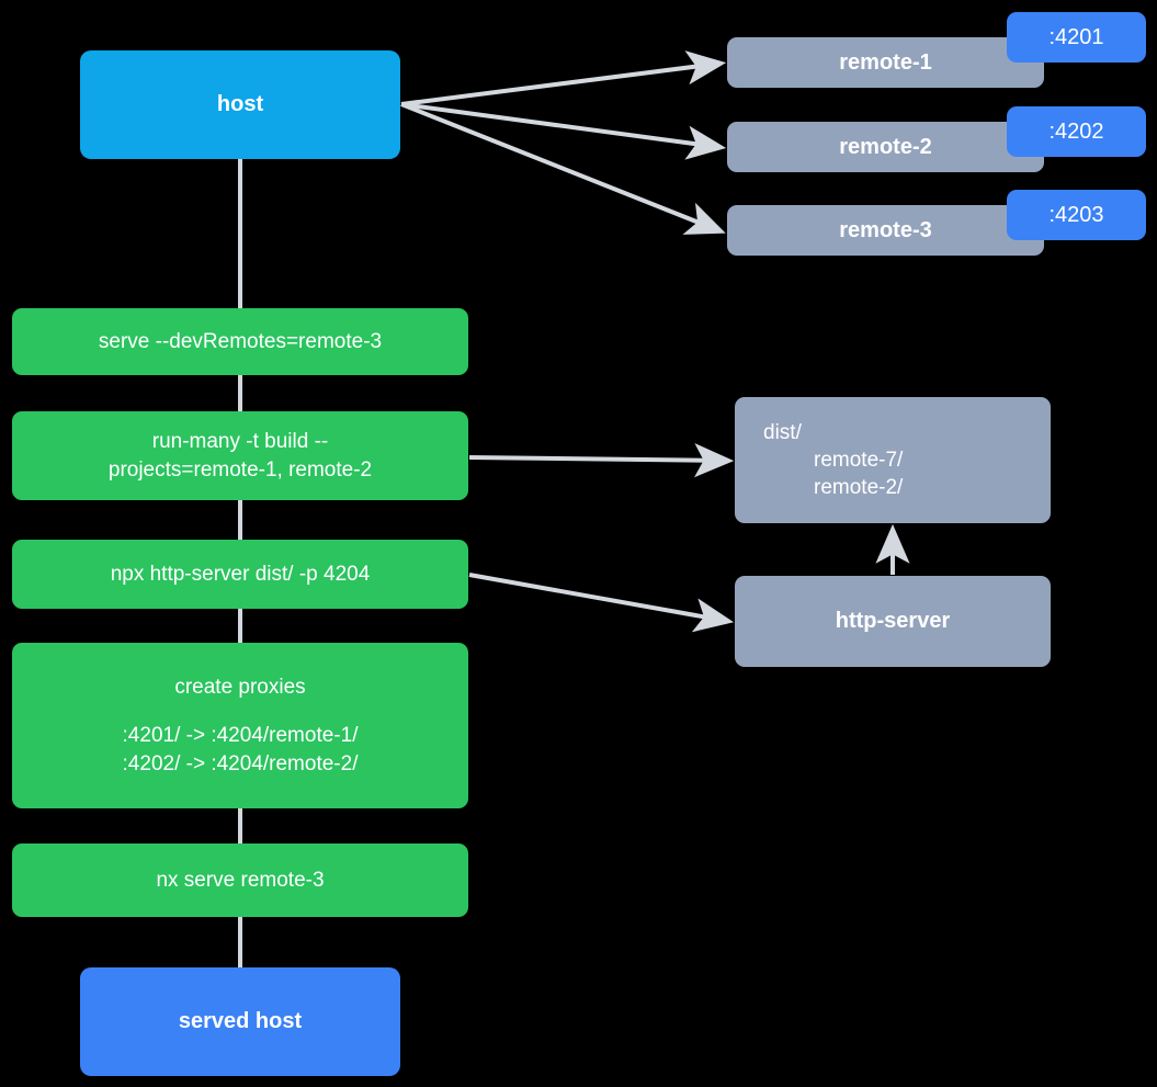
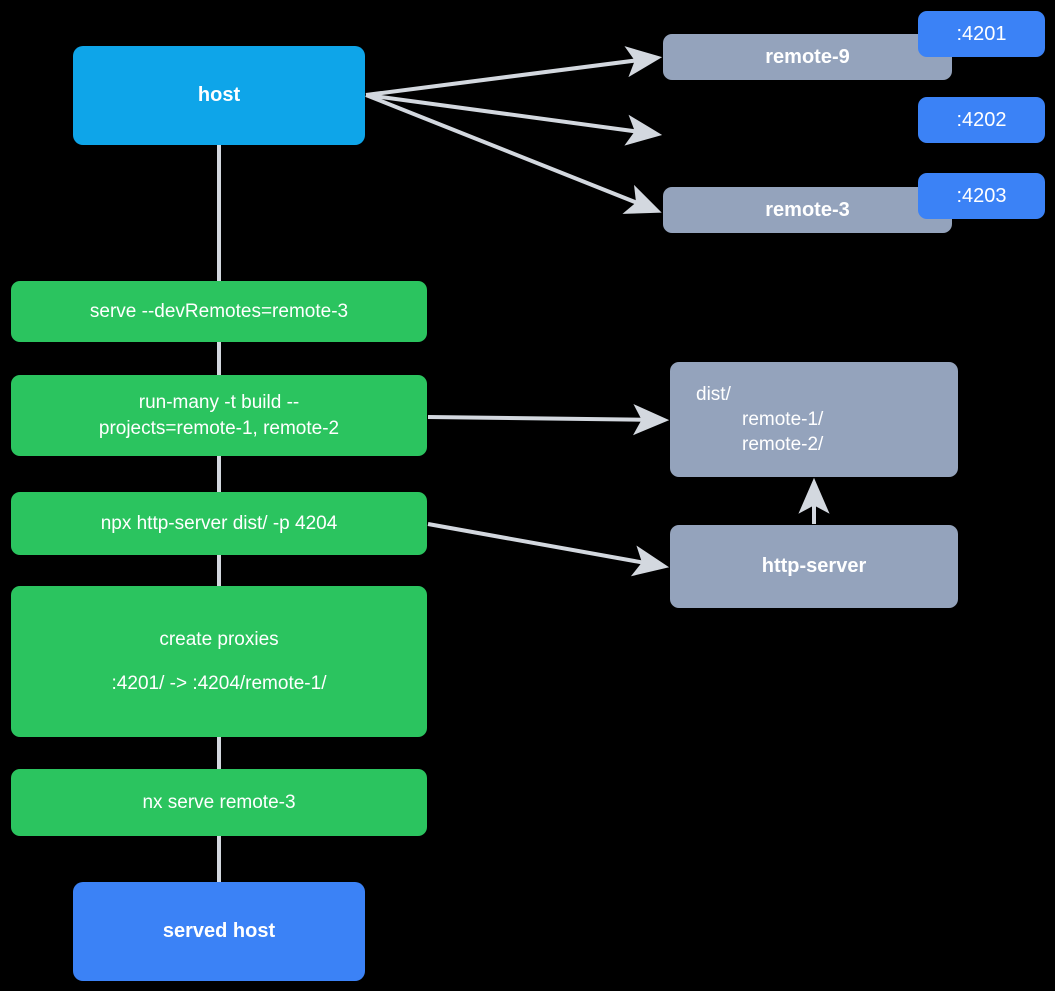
  host
- remote-1
+ remote-9
  :4201
- remote-2
  :4202
  remote-3
  :4203
  serve --devRemotes=remote-3
  run-many -t build --
  projects=remote-1, remote-2
  npx http-server dist/ -p 4204
  create proxies
  :4201/ -> :4204/remote-1/
- :4202/ -> :4204/remote-2/
  nx serve remote-3
  served host
  dist/
- remote-7/
+ remote-1/
  remote-2/
  http-server
